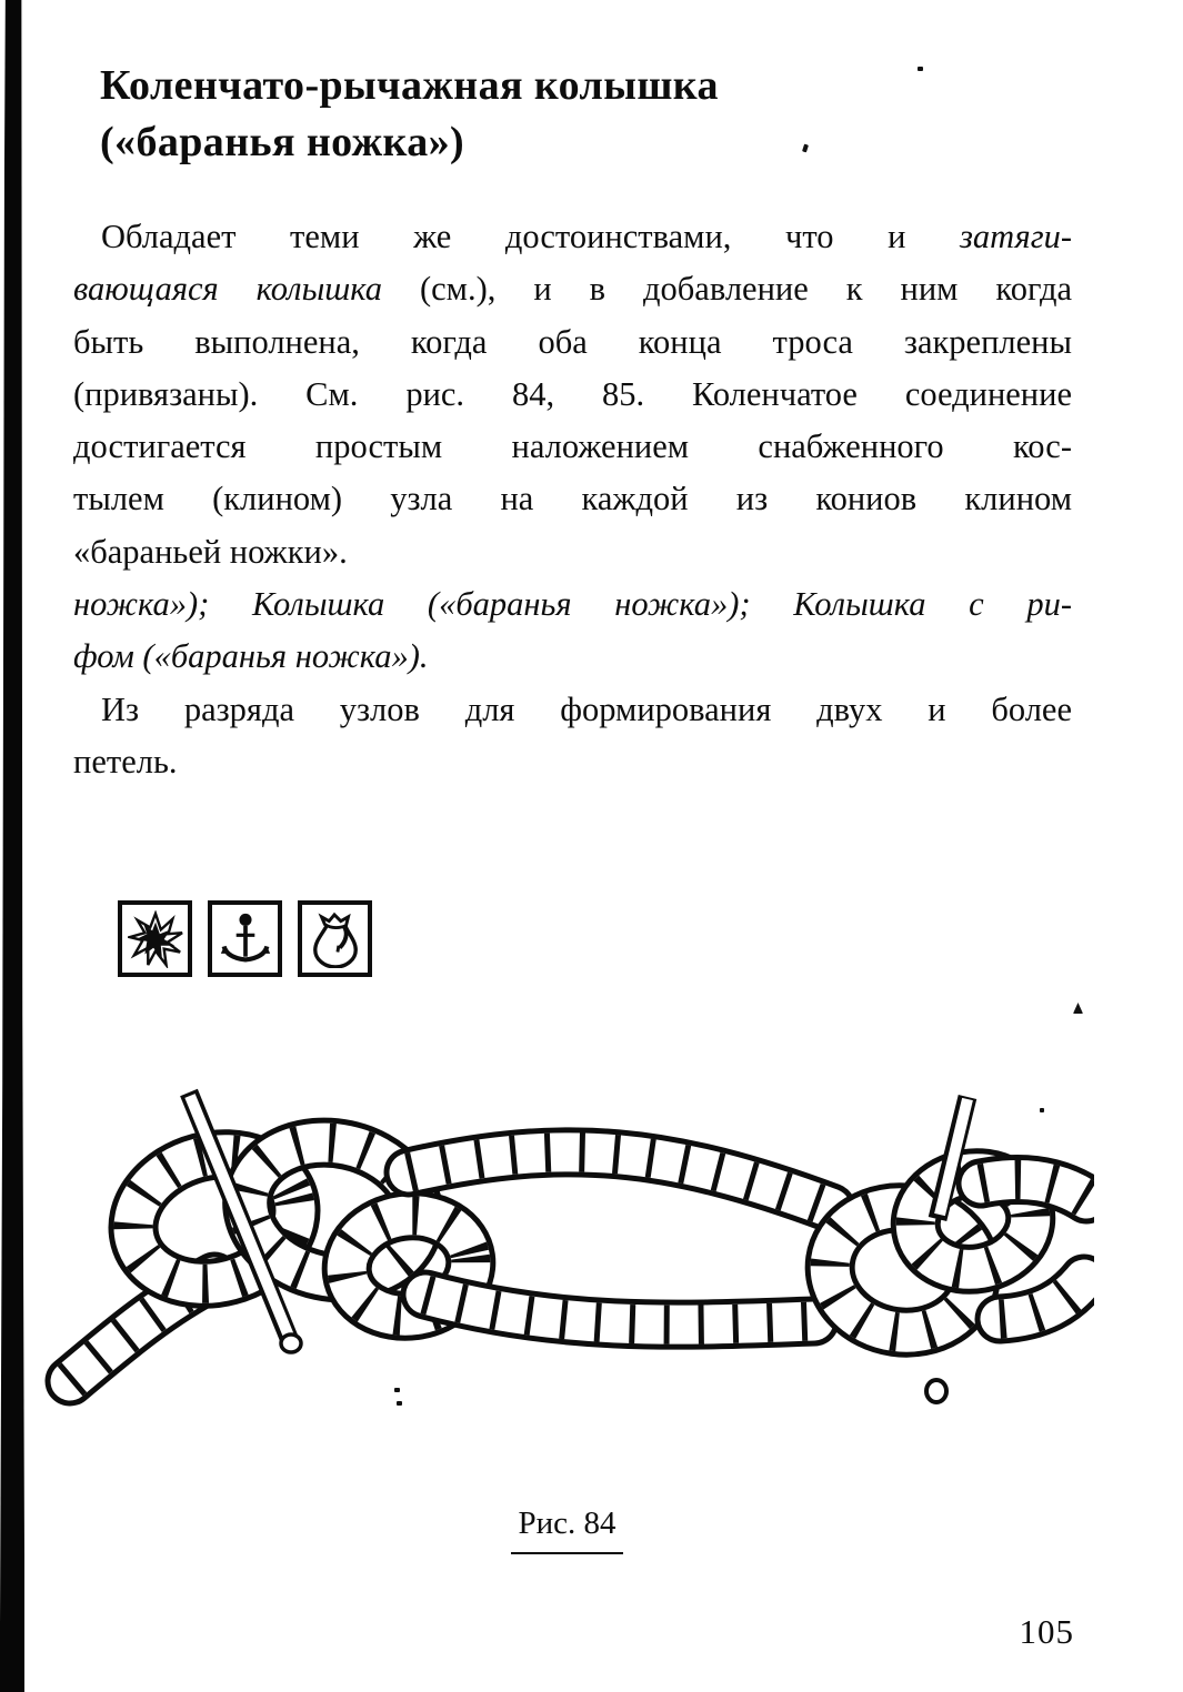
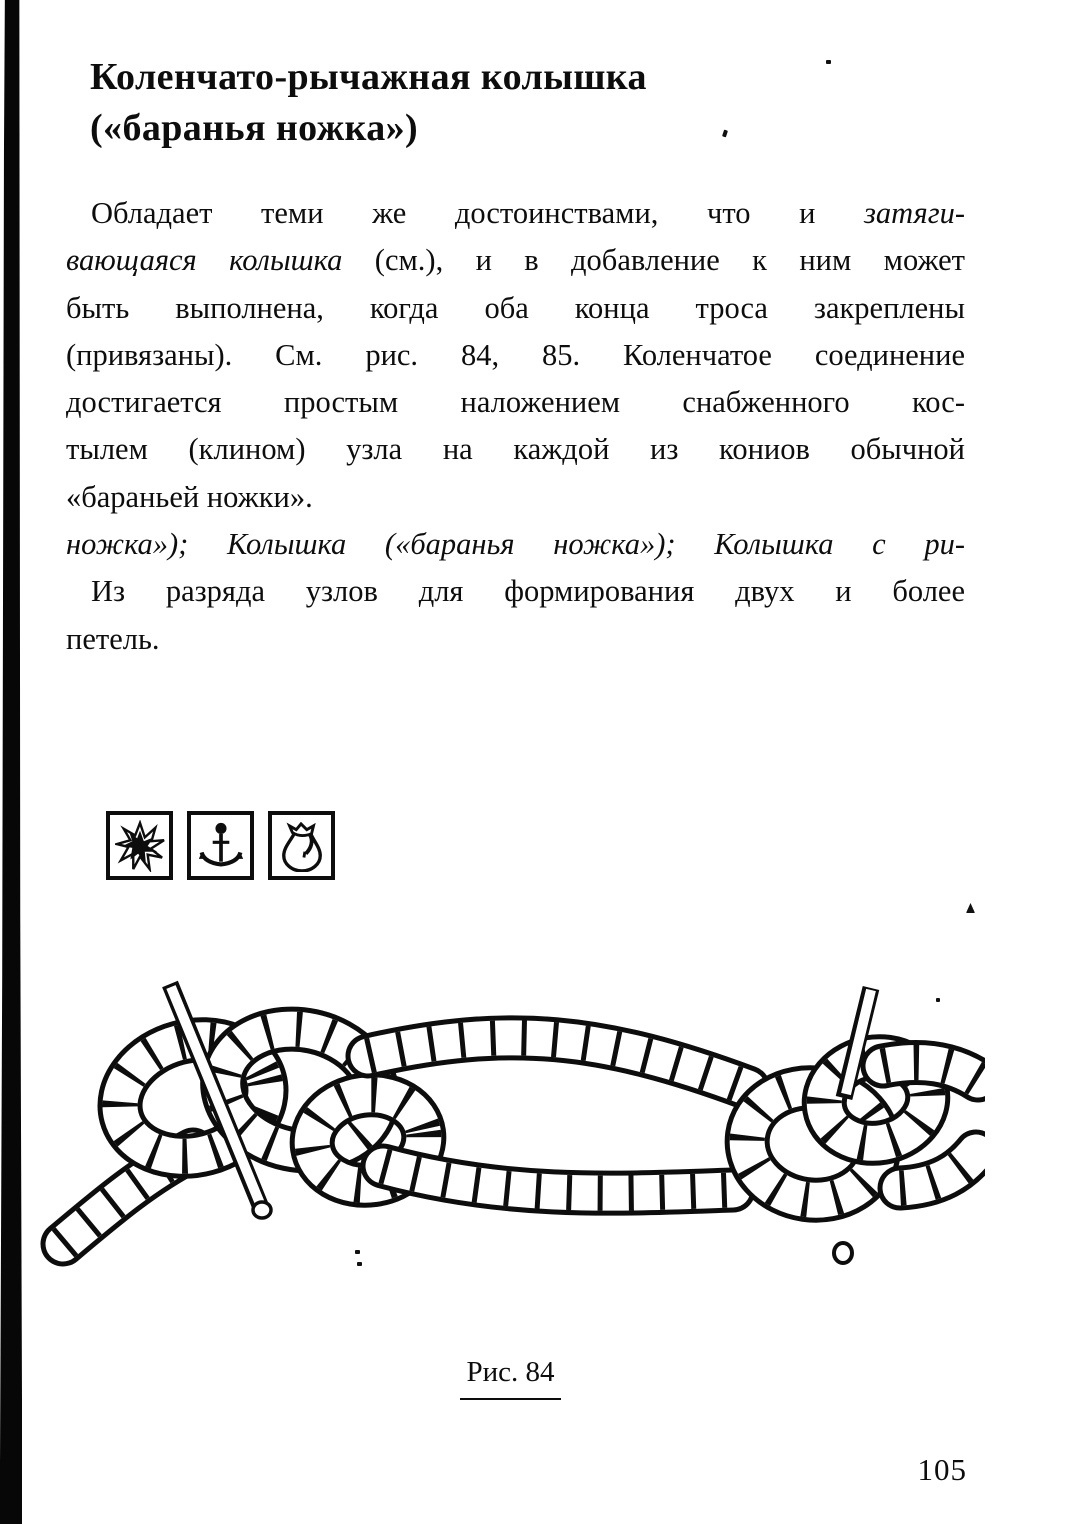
  Коленчато-рычажная колышка
  («баранья ножка»)
  Обладает теми же достоинствами, что и затяги-
- вающаяся колышка (см.), и в добавление к ним когда
+ вающаяся колышка (см.), и в добавление к ним может
  быть выполнена, когда оба конца троса закреплены
  (привязаны). См. рис. 84, 85. Коленчатое соединение
  достигается простым наложением снабженного кос-
- тылем (клином) узла на каждой из кониов клином
+ тылем (клином) узла на каждой из кониов обычной
  «бараньей ножки».
  ножка»); Колышка («баранья ножка»); Колышка с ри-
- фом («баранья ножка»).
  Из разряда узлов для формирования двух и более
  петель.
  Рис. 84
  105
